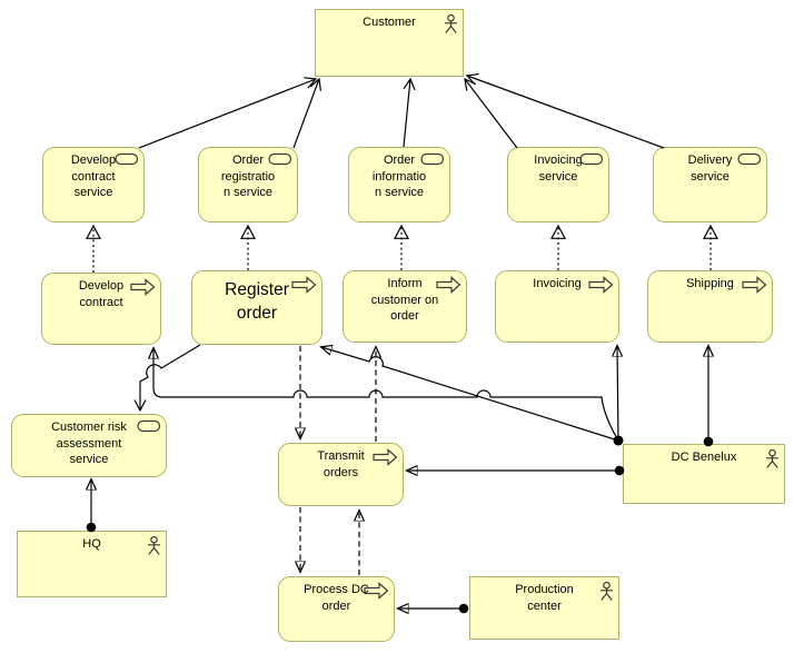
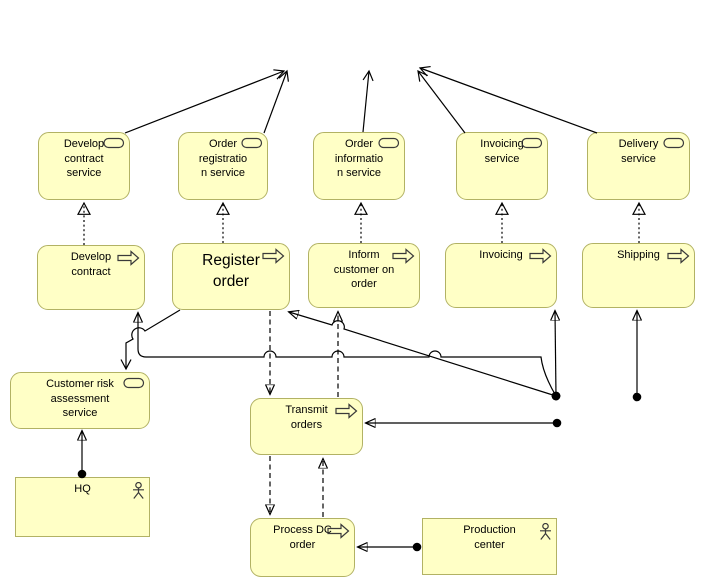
- Customer
- DC Benelux
  HQ
  Production
  center
  Develop
  contract
  service
  Order
  registratio
  n service
  Order
  informatio
  n service
  Invoicing
  service
  Delivery
  service
  Customer risk
  assessment
  service
  Develop
  contract
  Register
  order
  Inform
  customer on
  order
  Invoicing
  Shipping
  Transmit
  orders
  Process D
  order
